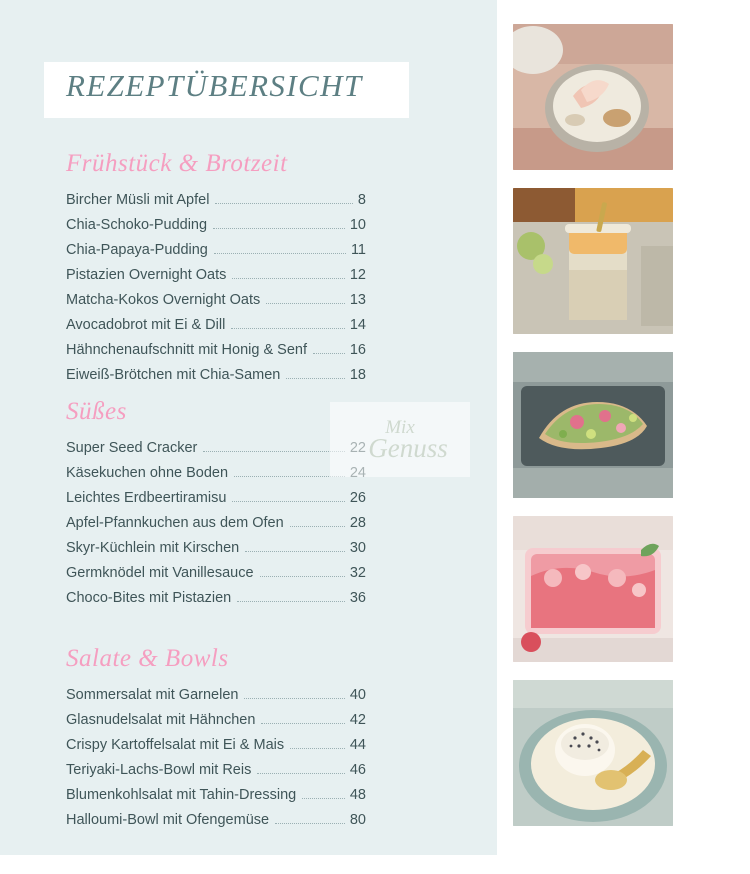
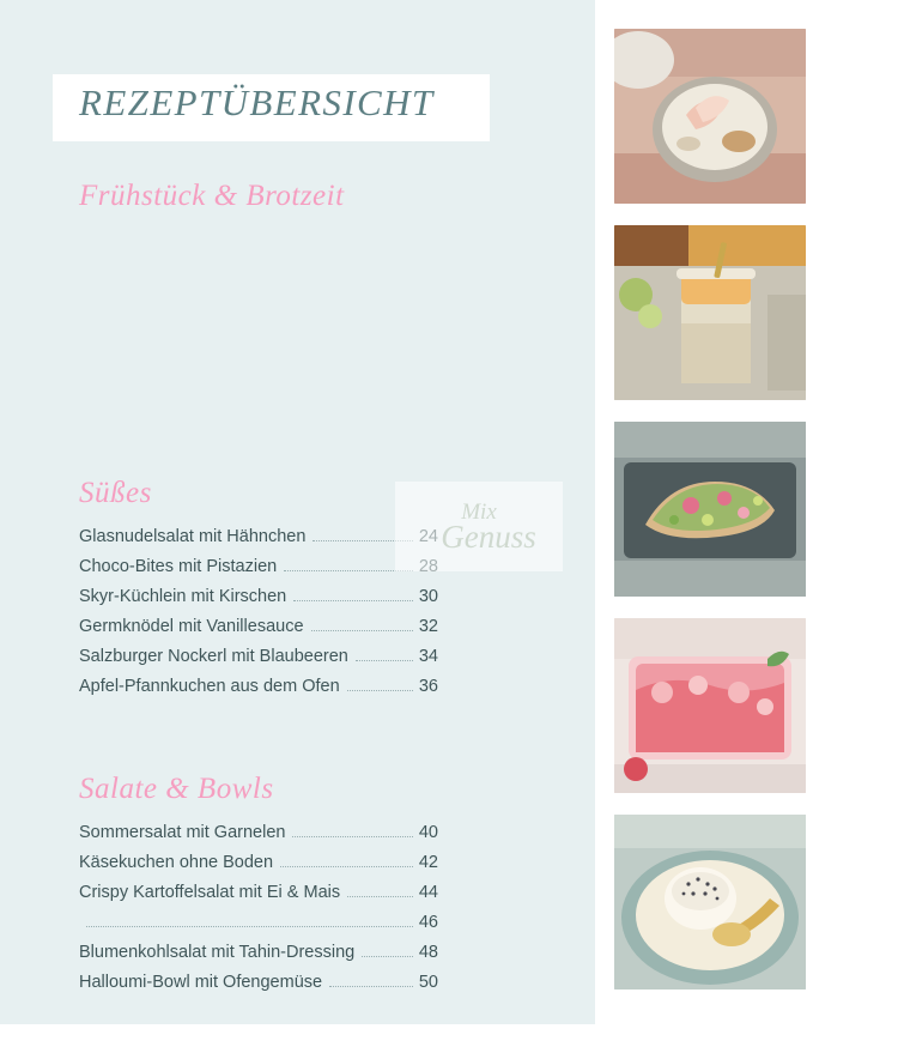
  REZEPTÜBERSICHT
  Frühstück & Brotzeit
- Bircher Müsli mit Apfel
- 8
- Chia-Schoko-Pudding
- 10
- Chia-Papaya-Pudding
- 11
- Pistazien Overnight Oats
- 12
- Matcha-Kokos Overnight Oats
- 13
- Avocadobrot mit Ei & Dill
- 14
- Hähnchenaufschnitt mit Honig & Senf
- 16
- Eiweiß-Brötchen mit Chia-Samen
- 18
  Süßes
- Super Seed Cracker
- 22
- Käsekuchen ohne Boden
+ Glasnudelsalat mit Hähnchen
  24
- Leichtes Erdbeertiramisu
- 26
- Apfel-Pfannkuchen aus dem Ofen
+ Choco-Bites mit Pistazien
  28
  Skyr-Küchlein mit Kirschen
  30
  Germknödel mit Vanillesauce
  32
+ Salzburger Nockerl mit Blaubeeren
+ 34
- Choco-Bites mit Pistazien
+ Apfel-Pfannkuchen aus dem Ofen
  36
  Salate & Bowls
  Sommersalat mit Garnelen
  40
- Glasnudelsalat mit Hähnchen
+ Käsekuchen ohne Boden
  42
  Crispy Kartoffelsalat mit Ei & Mais
  44
- Teriyaki-Lachs-Bowl mit Reis
  46
  Blumenkohlsalat mit Tahin-Dressing
  48
  Halloumi-Bowl mit Ofengemüse
- 80
+ 50
  Mix
  Genuss
